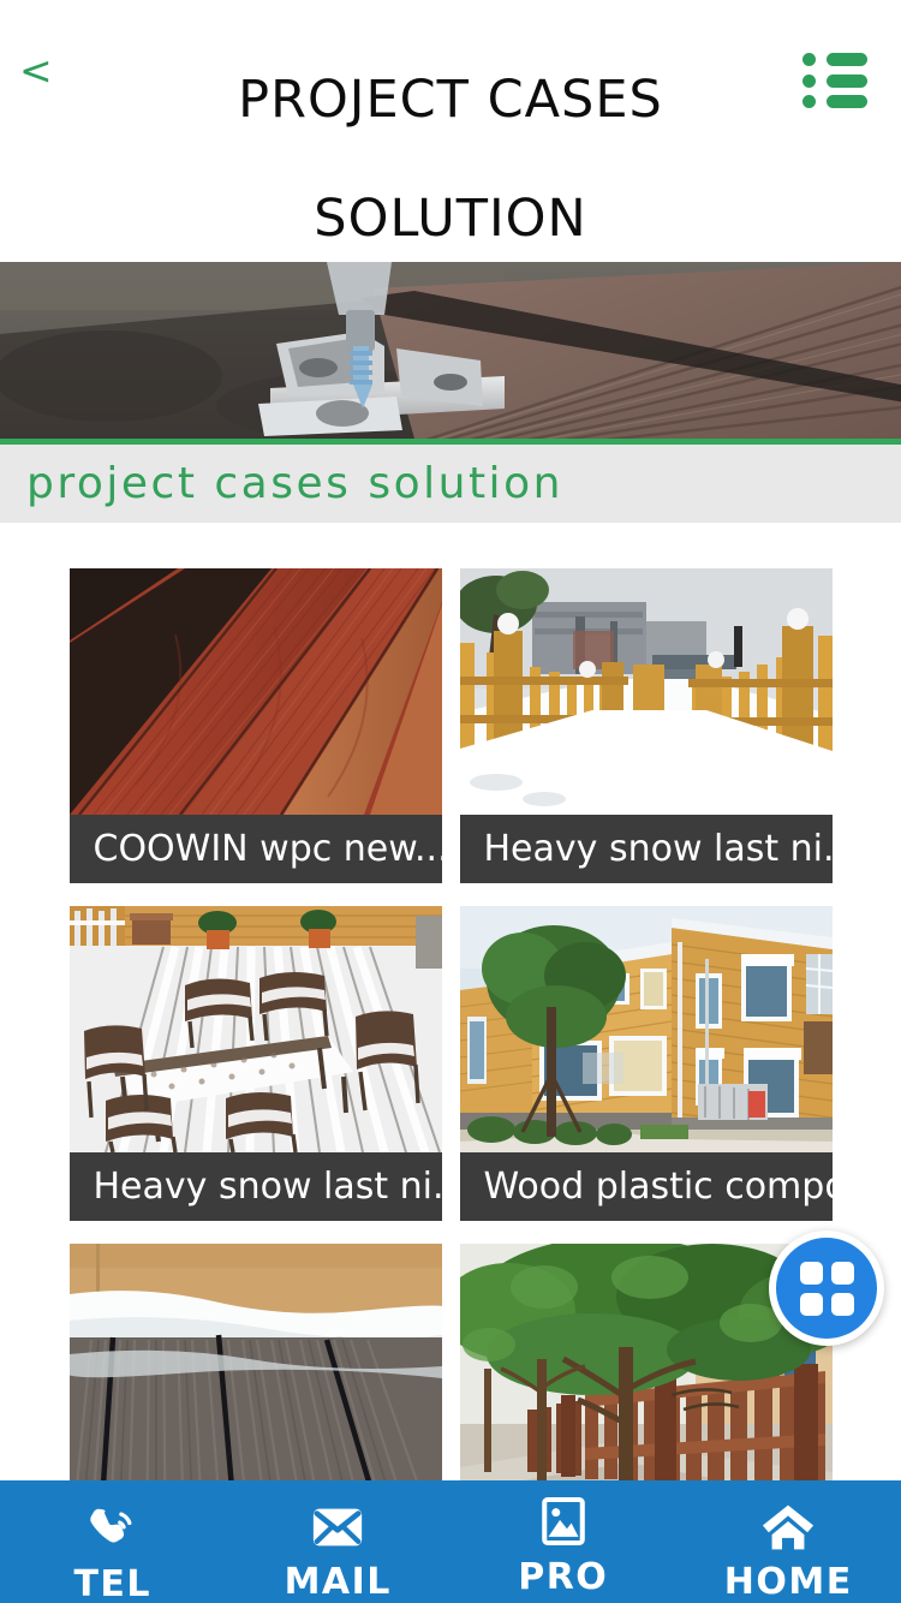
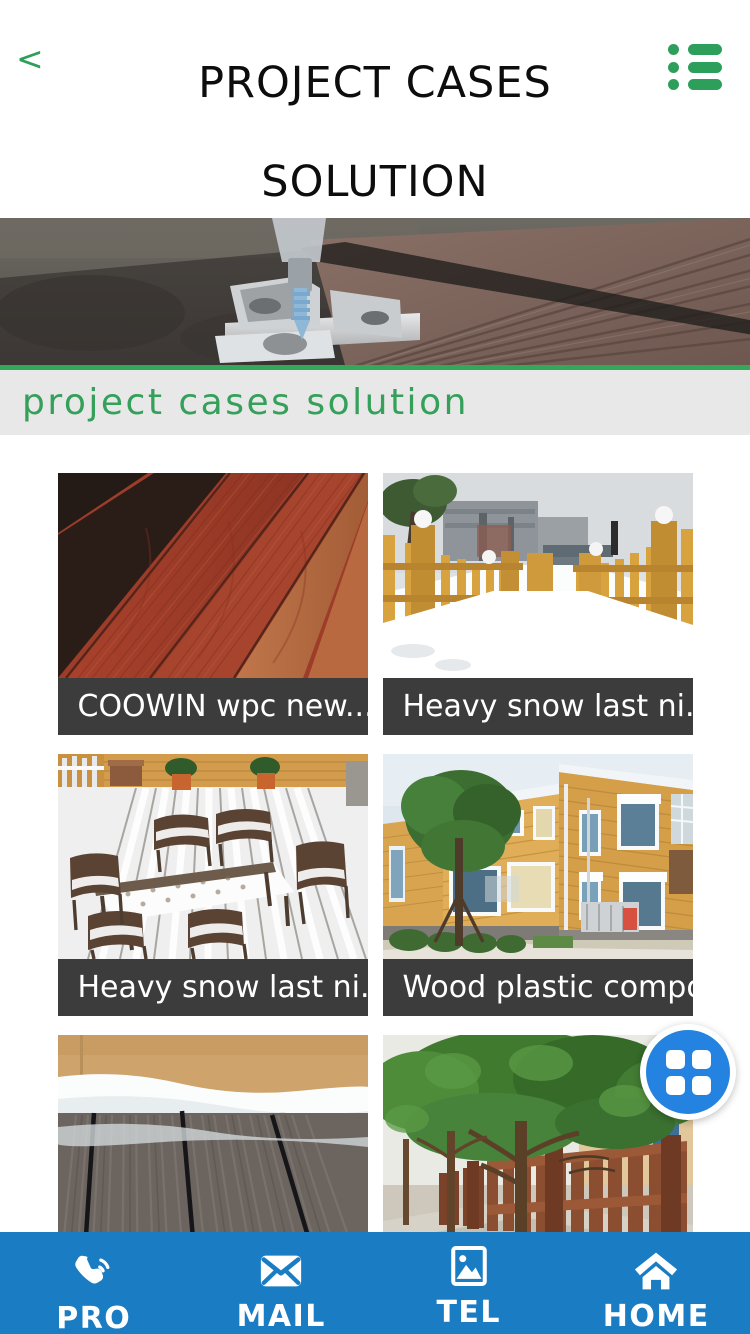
  <
  PROJECT CASES
  SOLUTION
  project cases solution
  COOWIN wpc new..
  Heavy snow last ni.
  Heavy snow last ni.
  Wood plastic comp
- TEL
+ PRO
  MAIL
- PRO
+ TEL
  HOME
